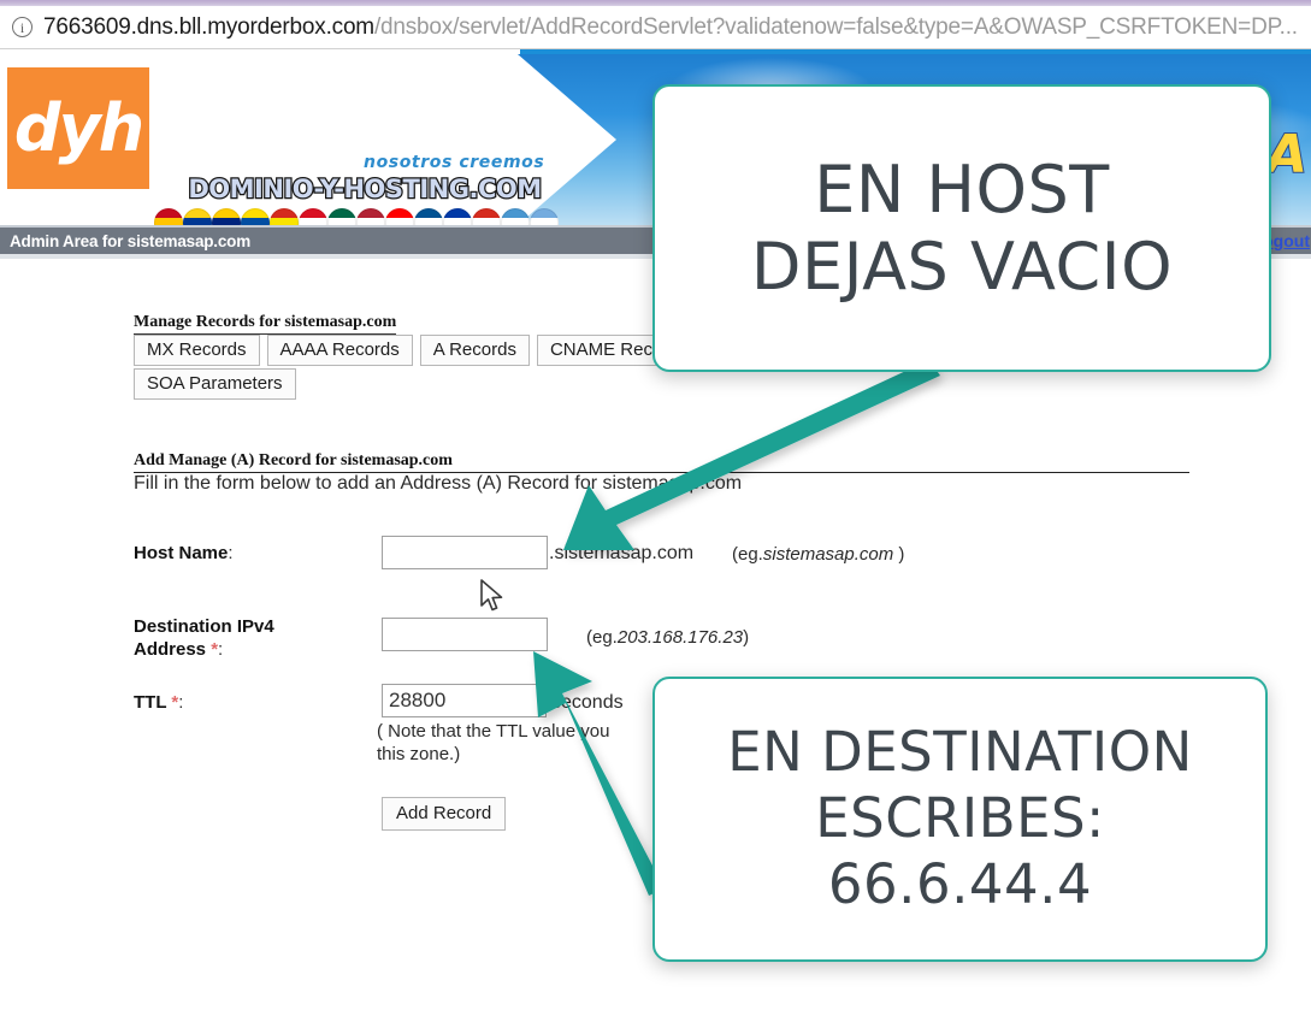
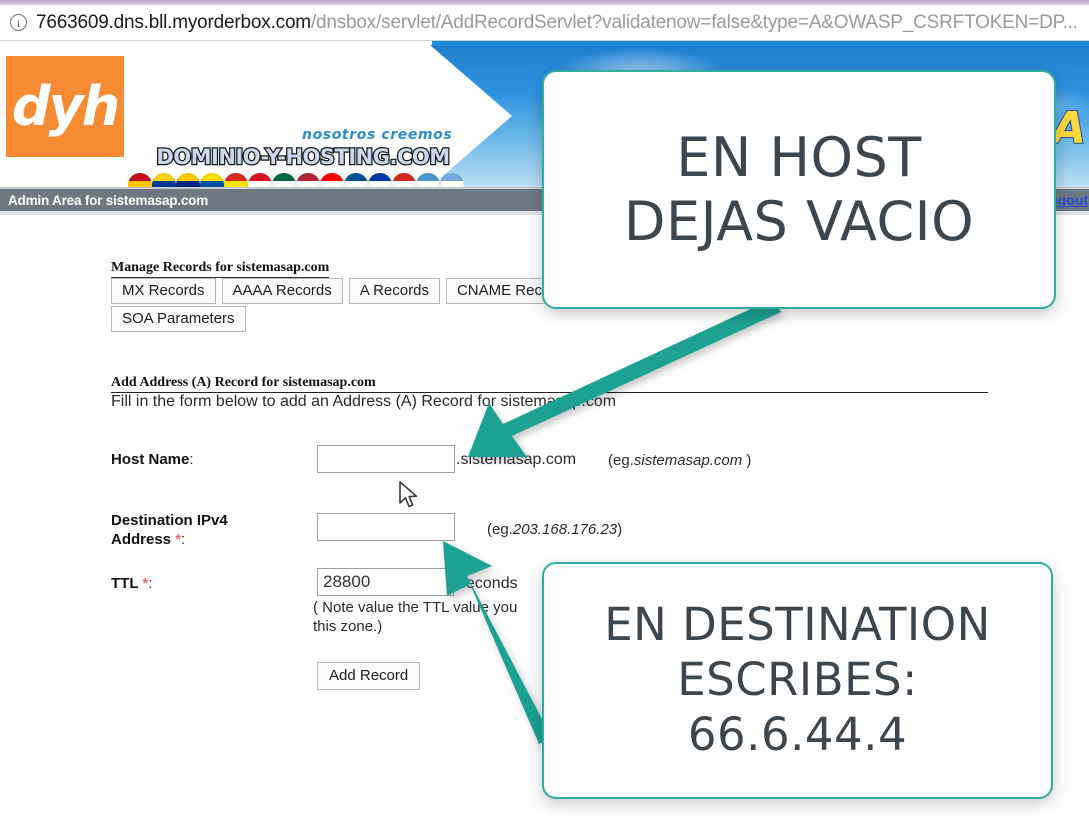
  i
  7663609.dns.bll.myorderbox.com
  /dnsbox/servlet/AddRecordServlet?validatenow=false&type=A&OWASP_CSRFTOKEN=DP...
  dyh
  nosotros creemos
  DOMINIO-Y-HOSTING.COM
  Admin Area for sistemasap.com
  Manage Records for sistemasap.com
  MX Records
  AAAA Records
  A Records
  SOA Parameters
- Add Manage (A) Record for sistemasap.com
+ Add Address (A) Record for sistemasap.com
  Fill in the form below to add an Address (A) Record for sistemacom
  Host Name:
  .sistemasap.com
  (eg.sistemasap.com )
  Destination IPv4
  Address *:
  (eg.203.168.176.23)
  TTL *:
  28800
  conds
- ( Note that the TTL value you
+ ( Note value the TTL value you
  this zone.)
  Add Record
  EN HOST
  DEJAS VACIO
  EN DESTINATION
  ESCRIBES:
  66.6.44.4
